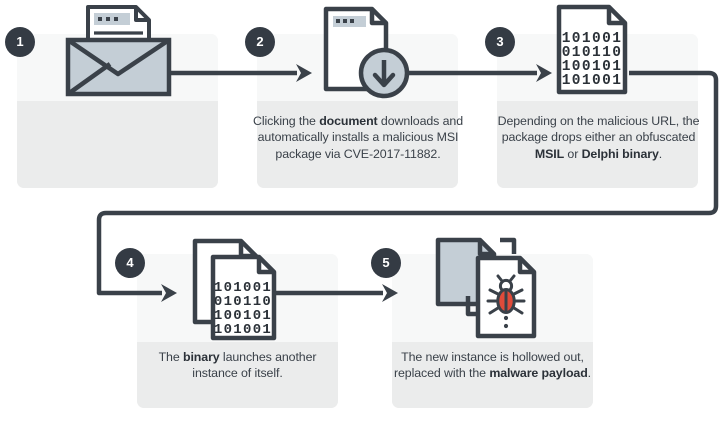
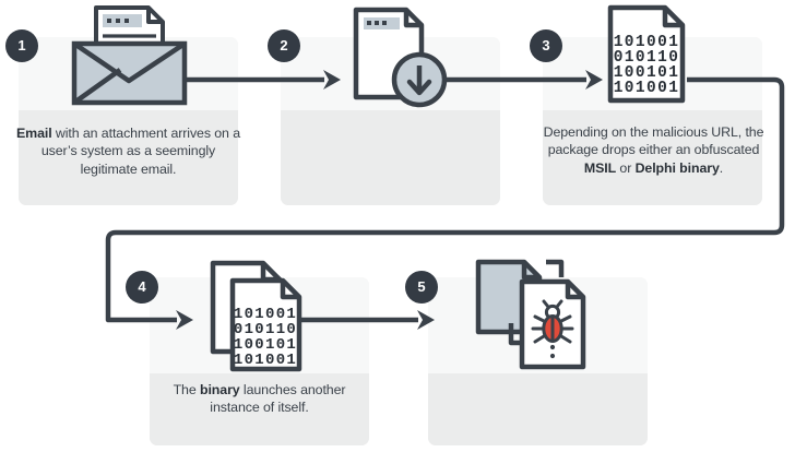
+ Email with an attachment arrives on a user’s system as a seemingly legitimate email.
  1
- Clicking the document downloads and automatically installs a malicious MSI package via CVE-2017-11882.
  2
  Depending on the malicious URL, the package drops either an obfuscated MSIL or Delphi binary.
  3
  101001
  010110
  100101
  101001
  The binary launches another instance of itself.
  4
  101001
  010110
  100101
  101001
- The new instance is hollowed out, replaced with the malware payload.
  5
